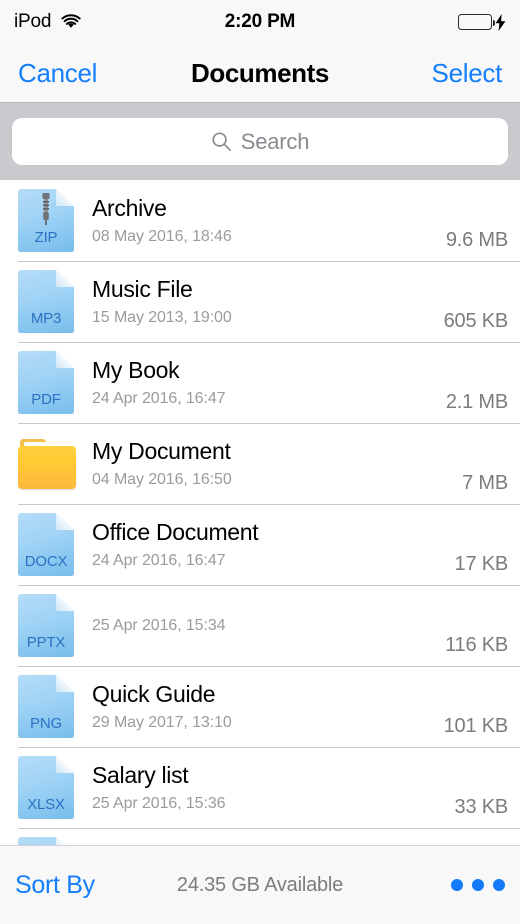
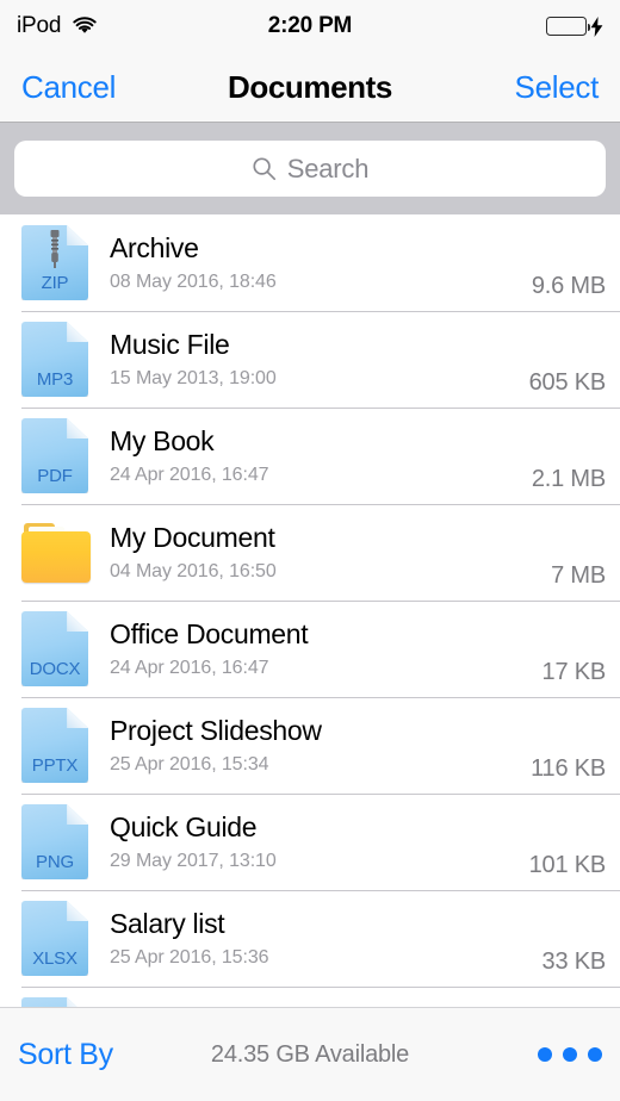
  iPod
  2:20 PM
  Cancel
  Documents
  Select
  Search
  ZIP
  Archive
  08 May 2016, 18:46
  9.6 MB
  MP3
  Music File
  15 May 2013, 19:00
  605 KB
  PDF
  My Book
  24 Apr 2016, 16:47
  2.1 MB
  My Document
  04 May 2016, 16:50
  7 MB
  DOCX
  Office Document
  24 Apr 2016, 16:47
  17 KB
  PPTX
+ Project Slideshow
  25 Apr 2016, 15:34
  116 KB
  PNG
  Quick Guide
  29 May 2017, 13:10
  101 KB
  XLSX
  Salary list
  25 Apr 2016, 15:36
  33 KB
  Sort By
  24.35 GB Available
